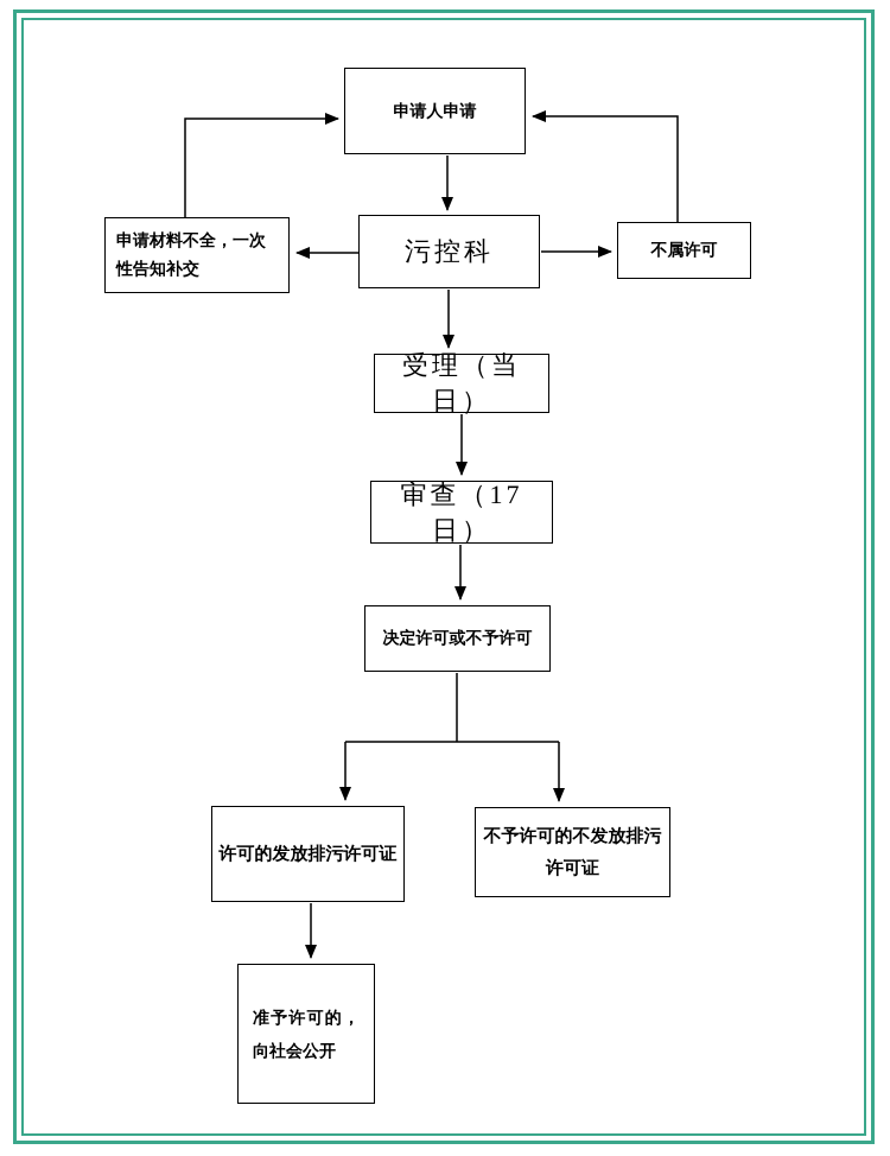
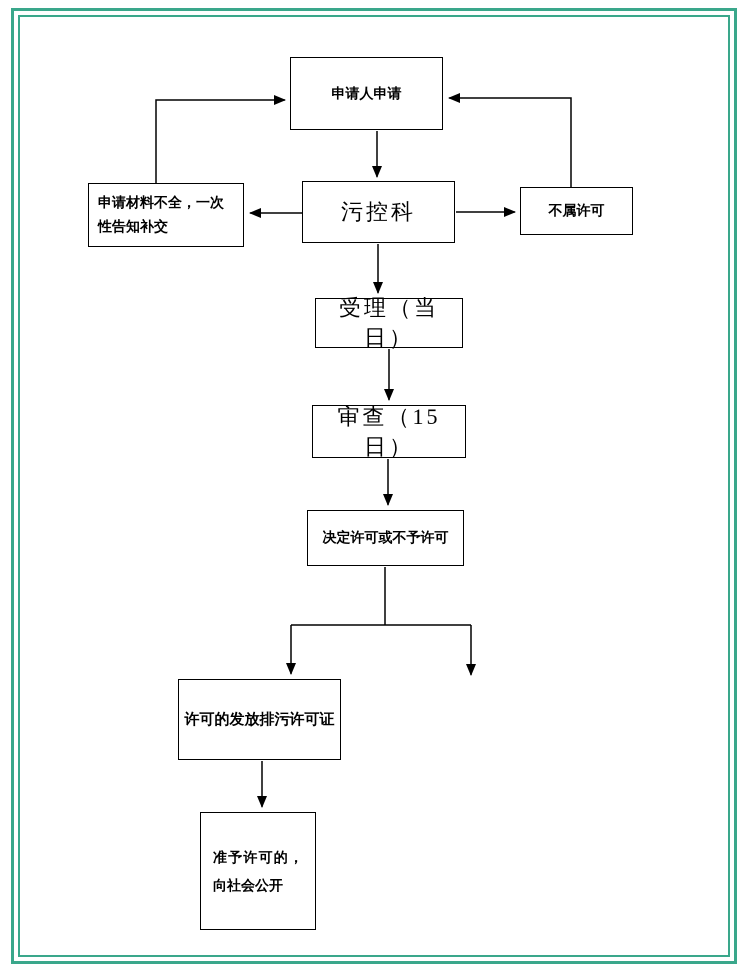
  申请人申请
  申请材料不全，一次性告知补交
  污控科
  不属许可
  受理（当日）
- 审查（17 日）
+ 审查（15 日）
  决定许可或不予许可
  许可的发放排污许可证
- 不予许可的不发放排污许可证
  准予许可的，向社会公开
